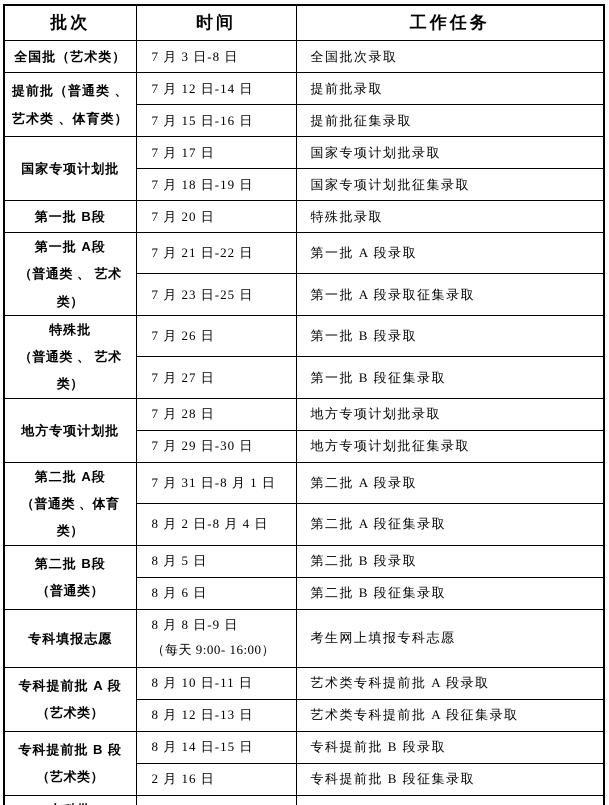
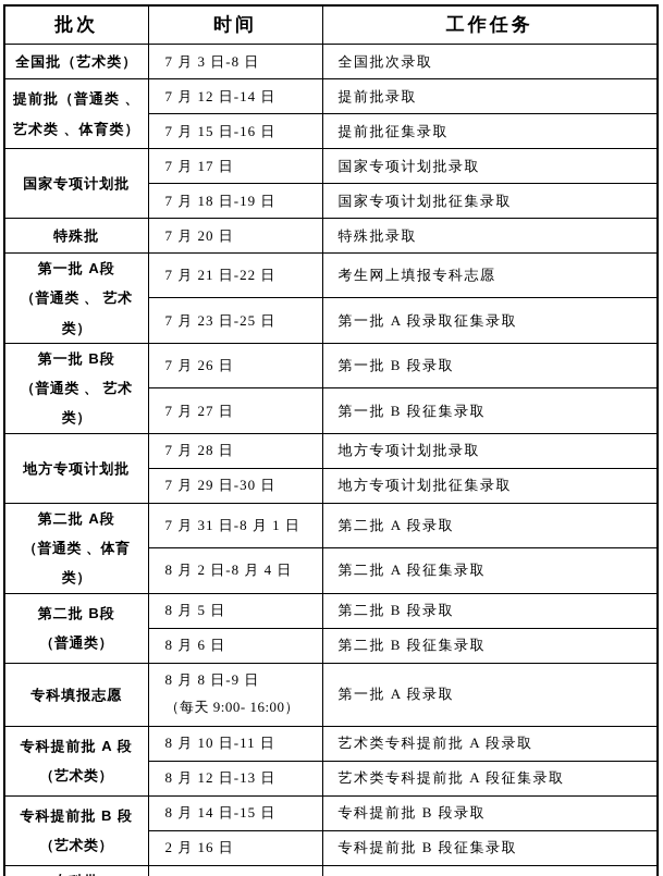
  批次	时间	工作任务
  全国批（艺术类）	7 月 3 日-8 日	全国批次录取
  提前批（普通类 、艺术类 、体育类）	7 月 12 日-14 日	提前批录取
  7 月 15 日-16 日	提前批征集录取
  国家专项计划批	7 月 17 日	国家专项计划批录取
  7 月 18 日-19 日	国家专项计划批征集录取
- 第一批 B段	7 月 20 日	特殊批录取
+ 特殊批	7 月 20 日	特殊批录取
- 第一批 A段 （普通类 、 艺术类）	7 月 21 日-22 日	第一批 A 段录取
+ 第一批 A段 （普通类 、 艺术类）	7 月 21 日-22 日	考生网上填报专科志愿
  7 月 23 日-25 日	第一批 A 段录取征集录取
- 特殊批 （普通类 、 艺术类）	7 月 26 日	第一批 B 段录取
+ 第一批 B段 （普通类 、 艺术类）	7 月 26 日	第一批 B 段录取
  7 月 27 日	第一批 B 段征集录取
  地方专项计划批	7 月 28 日	地方专项计划批录取
  7 月 29 日-30 日	地方专项计划批征集录取
  第二批 A段 （普通类 、体育类）	7 月 31 日-8 月 1 日	第二批 A 段录取
  8 月 2 日-8 月 4 日	第二批 A 段征集录取
  第二批 B段 （普通类）	8 月 5 日	第二批 B 段录取
  8 月 6 日	第二批 B 段征集录取
- 专科填报志愿	8 月 8 日-9 日 （每天 9:00- 16:00）	考生网上填报专科志愿
+ 专科填报志愿	8 月 8 日-9 日 （每天 9:00- 16:00）	第一批 A 段录取
  专科提前批 A 段 （艺术类）	8 月 10 日-11 日	艺术类专科提前批 A 段录取
  8 月 12 日-13 日	艺术类专科提前批 A 段征集录取
  专科提前批 B 段 （艺术类）	8 月 14 日-15 日	专科提前批 B 段录取
  2 月 16 日	专科提前批 B 段征集录取
